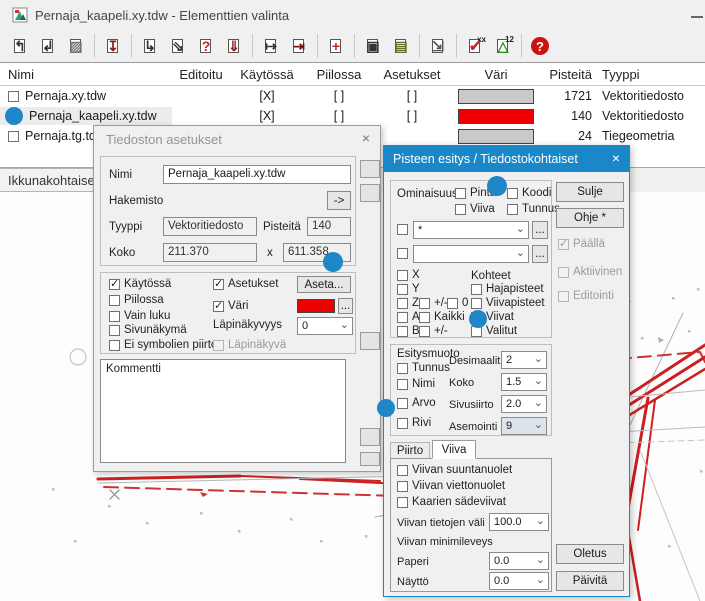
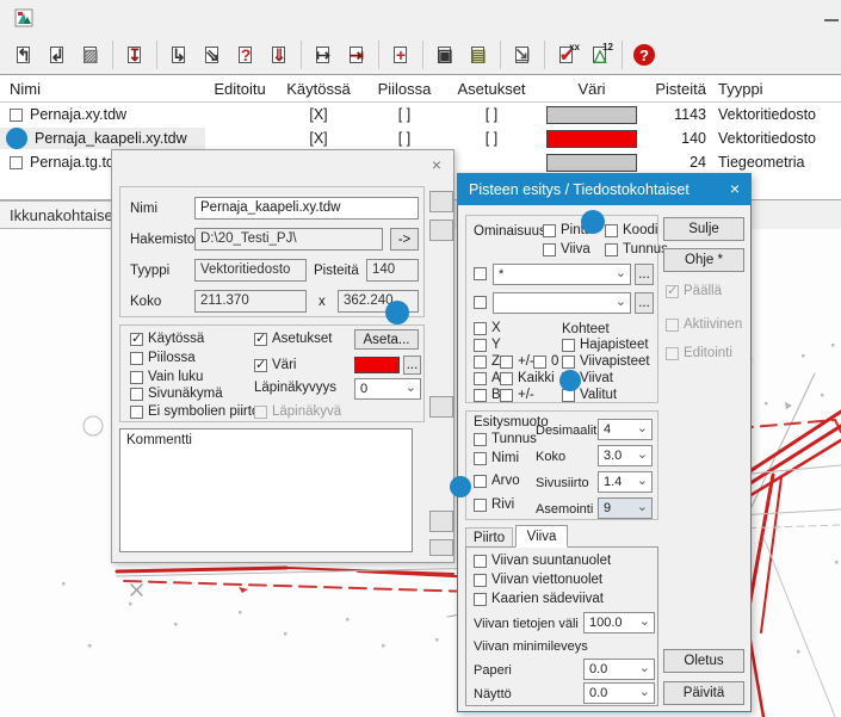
- Pernaja_kaapeli.xy.tdw - Elementtien valinta
  ↰
  ↲
  ▨
  ↧
  ↳
  ⇘
  ?
  ⇓
  ↦
  ⇥
  +
  ▣
  ▤
  ⇲
  ✔
  xx
  △
  12
  ?
  Nimi
  Editoitu
  Käytössä
  Piilossa
  Asetukset
  Väri
  Pisteitä
  Tyyppi
  Pernaja.xy.tdw
  [X]
  [ ]
  [ ]
- 1721
+ 1143
  Vektoritiedosto
  Pernaja_kaapeli.xy.tdw
  [X]
  [ ]
  [ ]
  140
  Vektoritiedosto
  Pernaja.tg.t
  24
  Tiegeometria
  Ikkunakohtaise
- Tiedoston asetukset
  ×
  Nimi
  Pernaja_kaapeli.xy.tdw
  Hakemisto
+ D:\20_Testi_PJ\
  ->
  Tyyppi
  Vektoritiedosto
  Pisteitä
  140
  Koko
  211.370
  x
- 611.358
+ 362.240
  Käytössä
  Piilossa
  Vain luku
  Sivunäkymä
  Ei symbolien piirt
  Asetukset
  Aseta...
  Väri
  ...
  Läpinäkyvyys
  0
  Läpinäkyvä
  Kommentti
  Pisteen esitys / Tiedostokohtaiset
  ×
  Ominaisuu
  Pint
  Koodi
  Viiva
  Tunnu
  *
  ...
  ...
  X
  Y
  Z
  +/-
  0
  A
  Kaikki
  B
  +/-
  Kohteet
  Hajapisteet
  Viivapisteet
  Viivat
  Valitut
  Sulje
  Ohje *
  Päällä
  Aktiivinen
  Editointi
  Esitysmuoto
  Tunnus
  Nimi
  Arvo
  Rivi
  Desimaalit
- 2
+ 4
  Koko
- 1.5
+ 3.0
  Sivusiirto
- 2.0
+ 1.4
  Asemointi
  9
  Piirto
  Viiva
  Viivan suuntanuolet
  Viivan viettonuolet
  Kaarien sädeviivat
  Viivan tietojen väli
  100.0
  Viivan minimileveys
  Paperi
  0.0
  Näyttö
  0.0
  Oletus
  Päivitä
